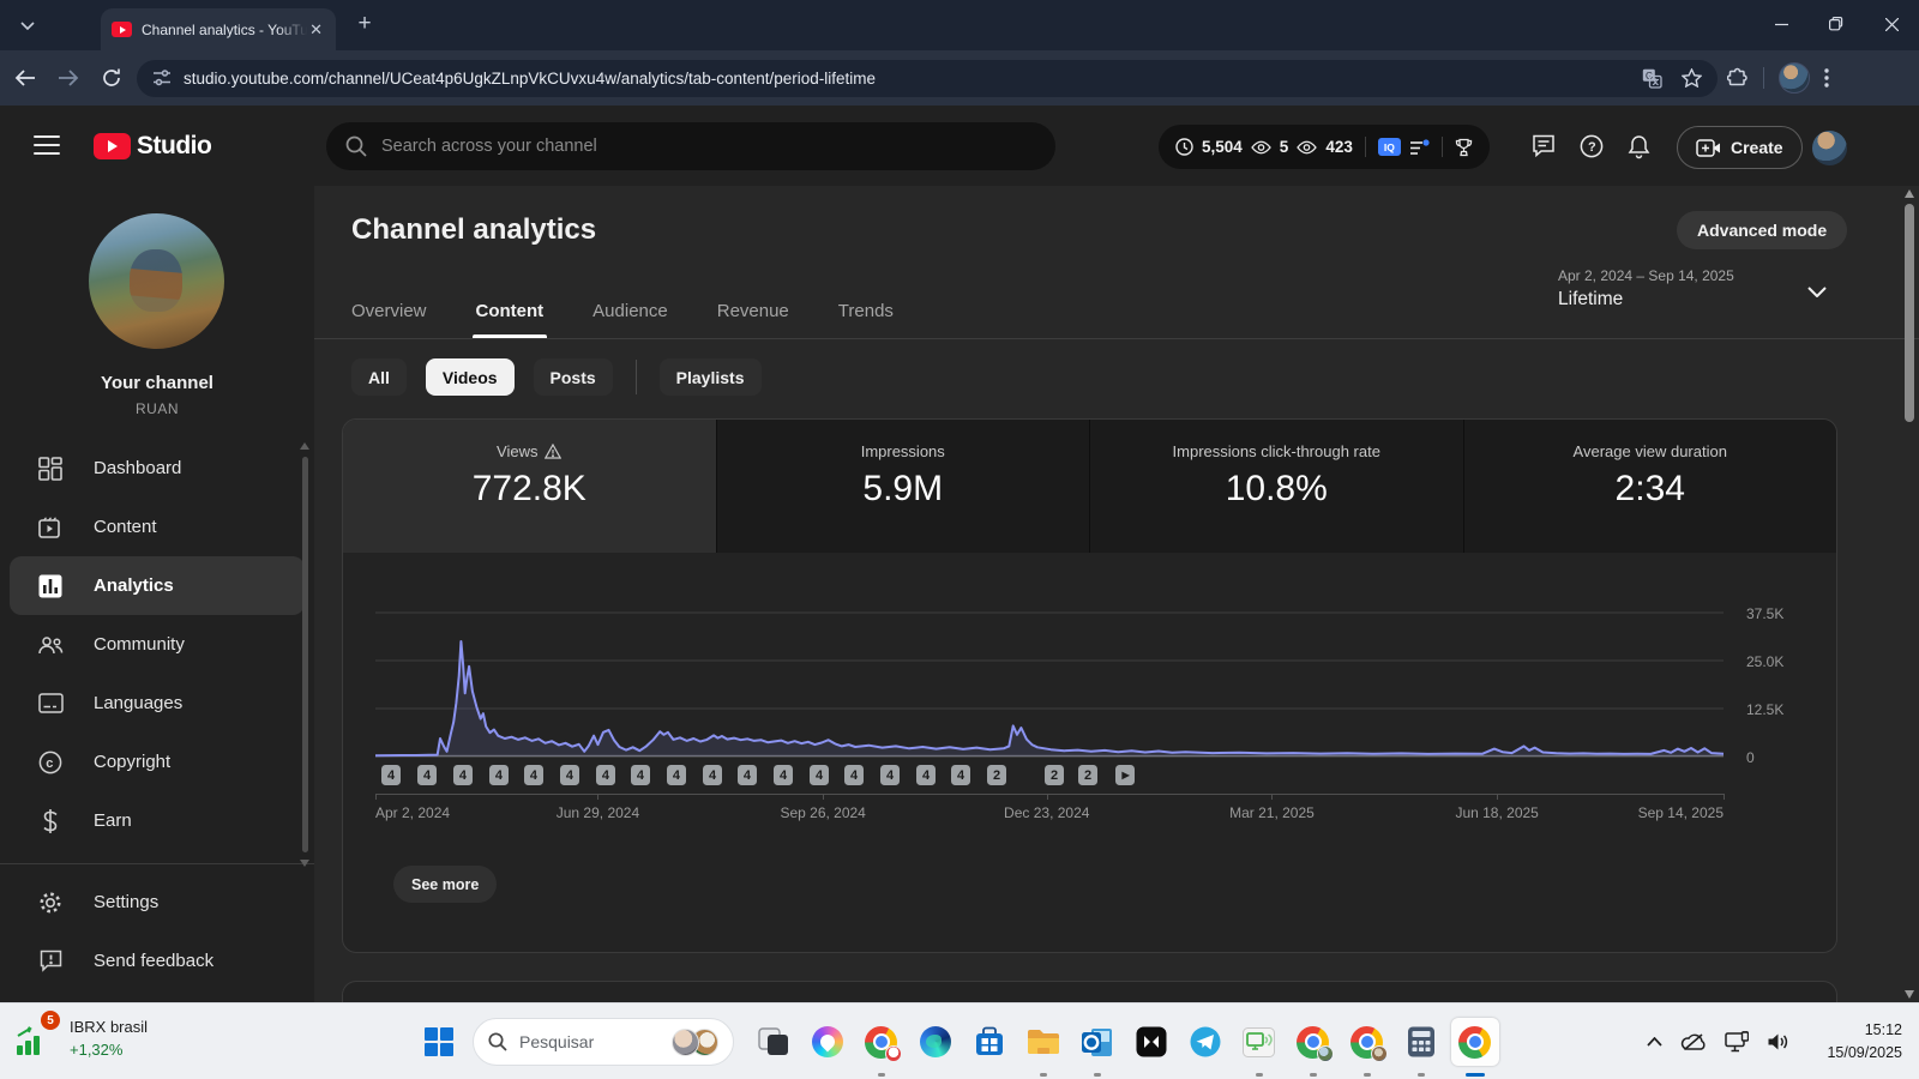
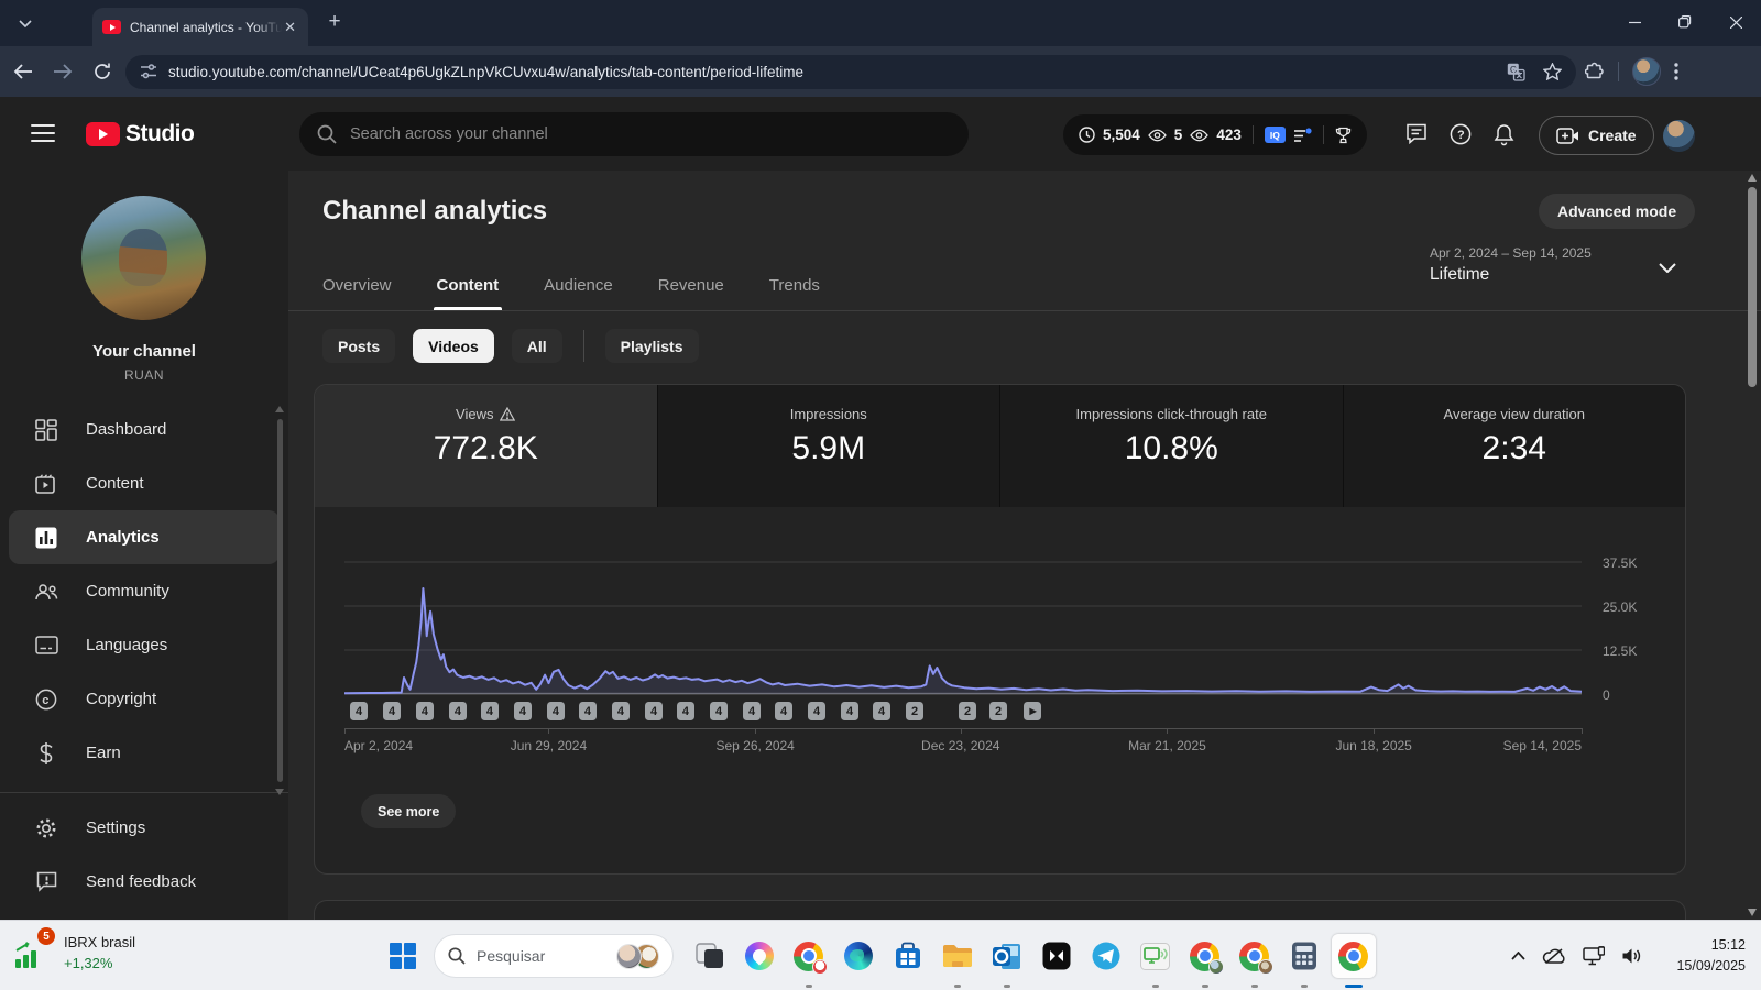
  Channel analytics - YouTu
  ✕
  +
  studio.youtube.com/channel/UCeat4p6UgkZLnpVkCUvxu4w/analytics/tab-content/period-lifetime
  G
  Studio
  Search across your channel
  5,504
  5
  423
  IQ
  ?
  Create
  Your channel
  RUAN
  Dashboard
  Content
  Analytics
  Community
  Languages
  c
  Copyright
  Earn
  Settings
  Send feedback
  Channel analytics
  Advanced mode
  Apr 2, 2024 – Sep 14, 2025
  Lifetime
  Overview
  Content
  Audience
  Revenue
  Trends
- All
+ Posts
  Videos
- Posts
+ All
  Playlists
  Views
  772.8K
  Impressions
  5.9M
  Impressions click-through rate
  10.8%
  Average view duration
  2:34
  37.5K
  25.0K
  12.5K
  0
  4
  4
  4
  4
  4
  4
  4
  4
  4
  4
  4
  4
  4
  4
  4
  4
  4
  2
  2
  2
  ▶
  Apr 2, 2024
  Jun 29, 2024
  Sep 26, 2024
  Dec 23, 2024
  Mar 21, 2025
  Jun 18, 2025
  Sep 14, 2025
  See more
  5
  IBRX brasil
  +1,32%
  Pesquisar
  15:12
  15/09/2025
